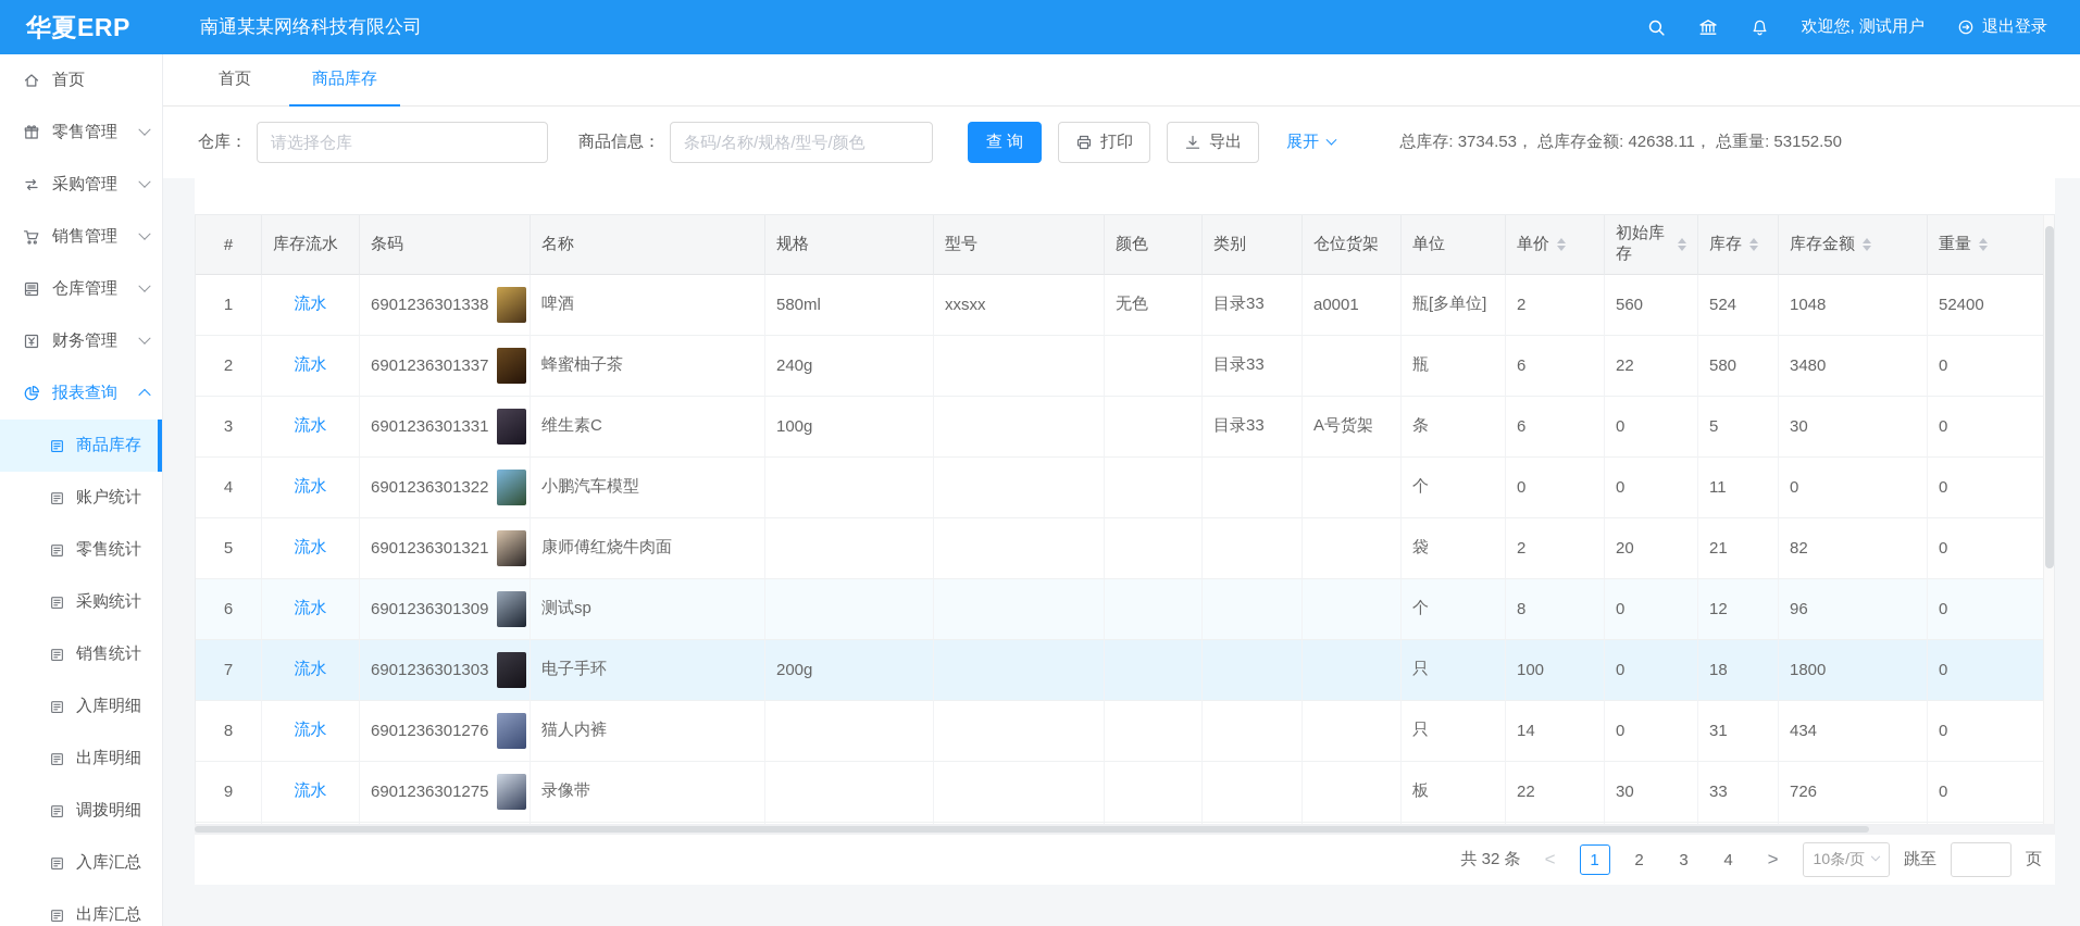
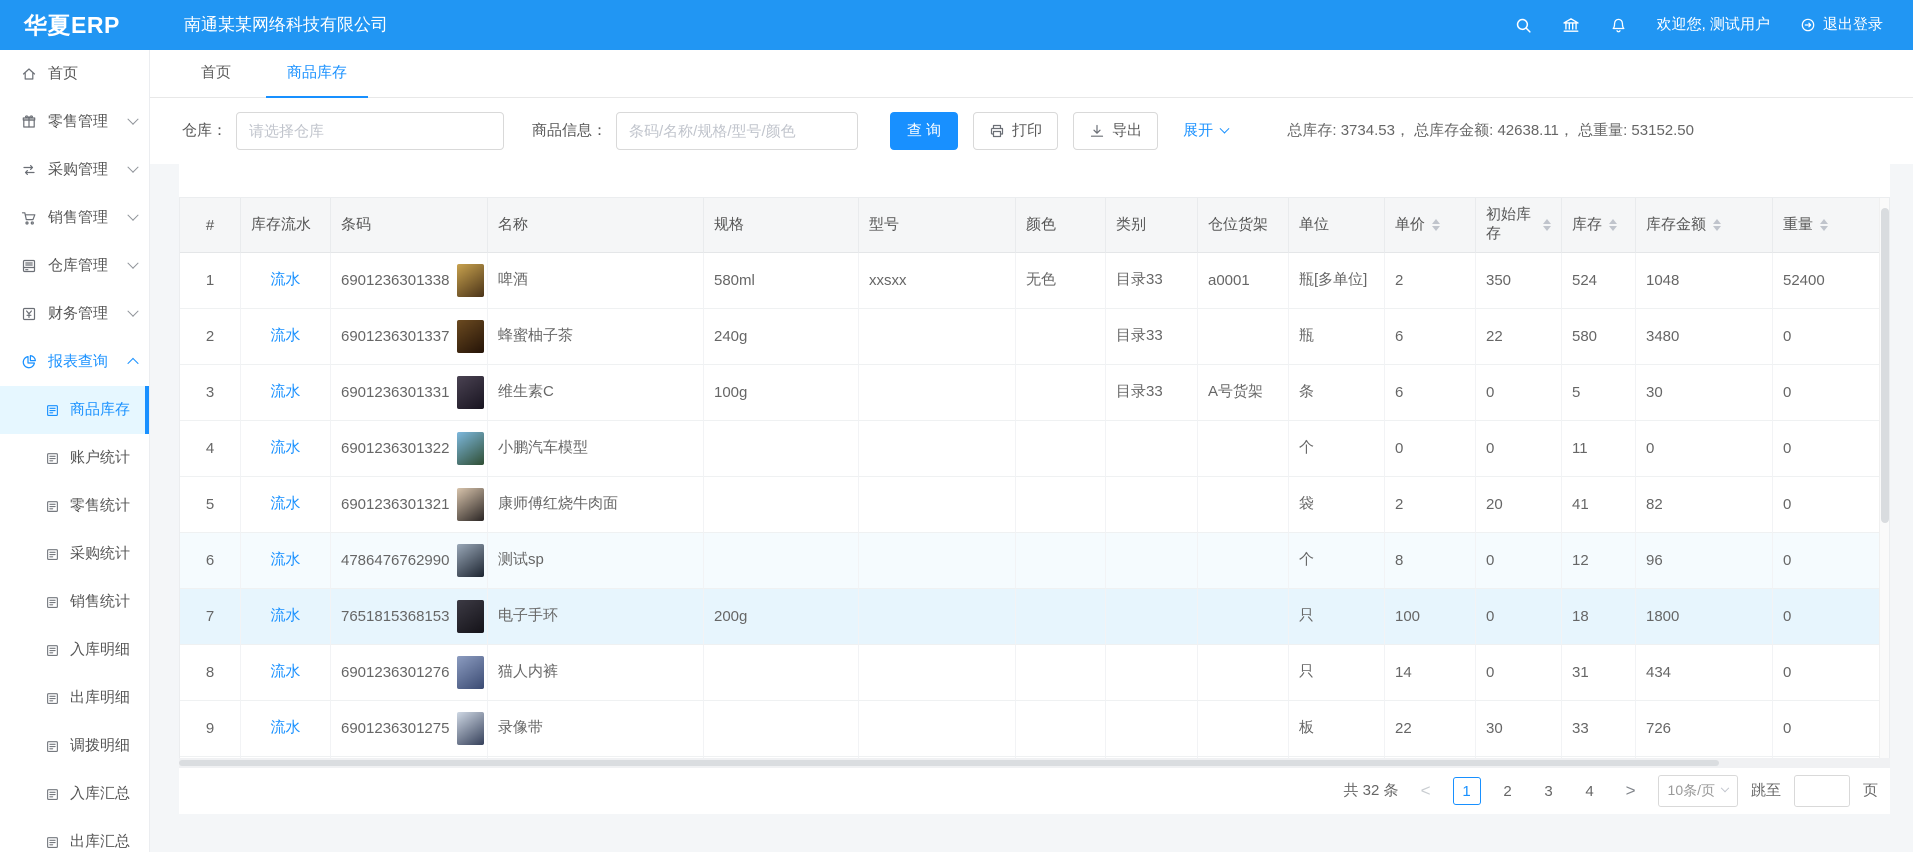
  华夏ERP
  南通某某网络科技有限公司
  欢迎您, 测试用户
  退出登录
  首页
  零售管理
  采购管理
  销售管理
  仓库管理
  财务管理
  报表查询
  商品库存
  账户统计
  零售统计
  采购统计
  销售统计
  入库明细
  出库明细
  调拨明细
  入库汇总
  出库汇总
  首页
  商品库存
  仓库：
  请选择仓库
  商品信息：
  条码/名称/规格/型号/颜色
  查 询
  打印
  导出
  展开
  总库存: 3734.53， 总库存金额: 42638.11， 总重量: 53152.50
  #	库存流水	条码	名称	规格	型号	颜色	类别	仓位货架	单位	单价	初始库存	库存	库存金额	重量
- 1	流水	6901236301338	啤酒	580ml	xxsxx	无色	目录33	a0001	瓶[多单位]	2	560	524	1048	52400
+ 1	流水	6901236301338	啤酒	580ml	xxsxx	无色	目录33	a0001	瓶[多单位]	2	350	524	1048	52400
  2	流水	6901236301337	蜂蜜柚子茶	240g			目录33		瓶	6	22	580	3480	0
  3	流水	6901236301331	维生素C	100g			目录33	A号货架	条	6	0	5	30	0
  4	流水	6901236301322	小鹏汽车模型						个	0	0	11	0	0
- 5	流水	6901236301321	康师傅红烧牛肉面						袋	2	20	21	82	0
+ 5	流水	6901236301321	康师傅红烧牛肉面						袋	2	20	41	82	0
- 6	流水	6901236301309	测试sp						个	8	0	12	96	0
+ 6	流水	4786476762990	测试sp						个	8	0	12	96	0
- 7	流水	6901236301303	电子手环	200g					只	100	0	18	1800	0
+ 7	流水	7651815368153	电子手环	200g					只	100	0	18	1800	0
  8	流水	6901236301276	猫人内裤						只	14	0	31	434	0
  9	流水	6901236301275	录像带						板	22	30	33	726	0
  共 32 条
  <
  1
  2
  3
  4
  >
  10条/页
  跳至
  页
